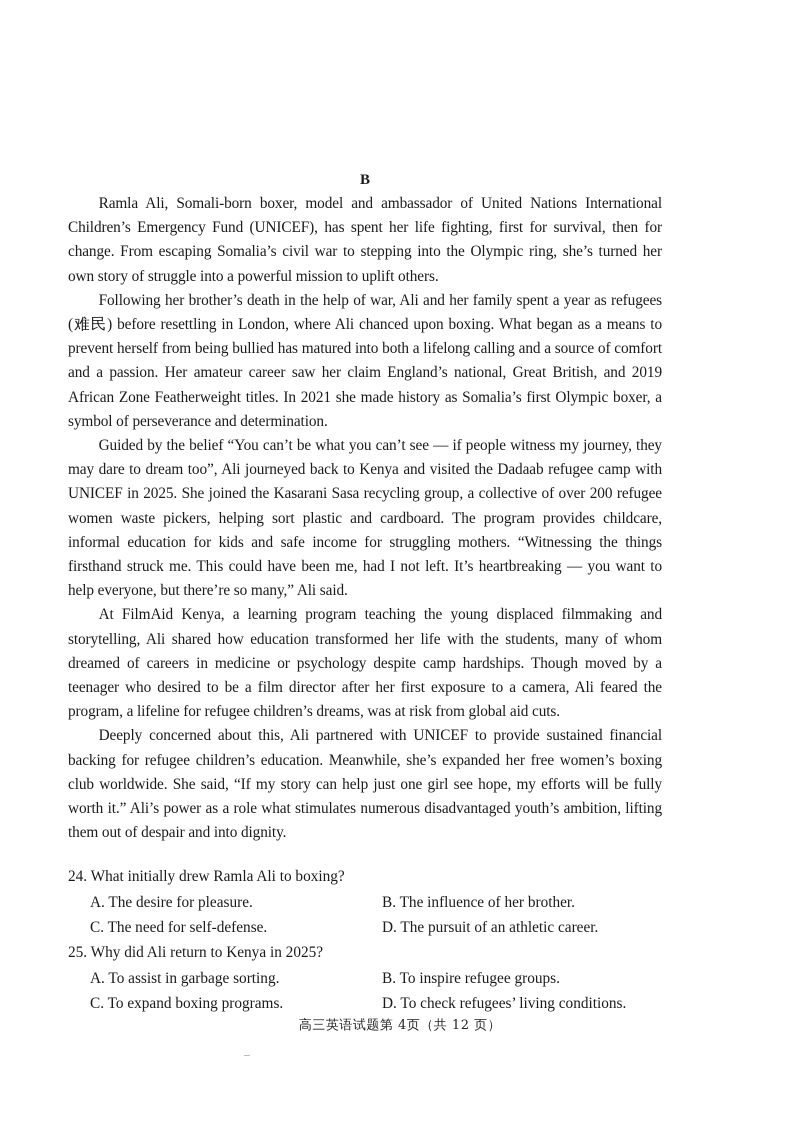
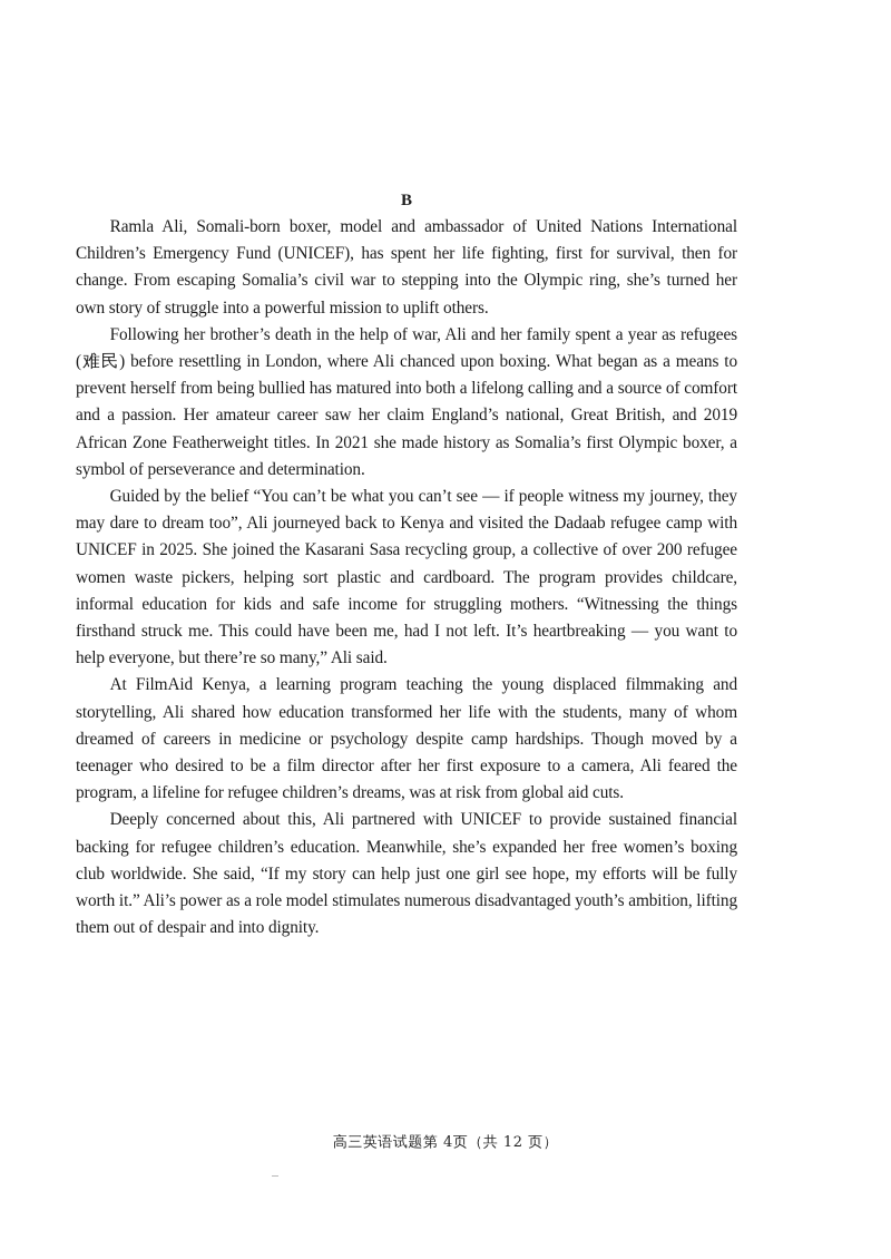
  B
  Ramla Ali, Somali-born boxer, model and ambassador of United Nations International Children’s Emergency Fund (UNICEF), has spent her life fighting, first for survival, then for change. From escaping Somalia’s civil war to stepping into the Olympic ring, she’s turned her own story of struggle into a powerful mission to uplift others.
  Following her brother’s death in the help of war, Ali and her family spent a year as refugees (难民) before resettling in London, where Ali chanced upon boxing. What began as a means to prevent herself from being bullied has matured into both a lifelong calling and a source of comfort and a passion. Her amateur career saw her claim England’s national, Great British, and 2019 African Zone Featherweight titles. In 2021 she made history as Somalia’s first Olympic boxer, a symbol of perseverance and determination.
  Guided by the belief “You can’t be what you can’t see — if people witness my journey, they may dare to dream too”, Ali journeyed back to Kenya and visited the Dadaab refugee camp with UNICEF in 2025. She joined the Kasarani Sasa recycling group, a collective of over 200 refugee women waste pickers, helping sort plastic and cardboard. The program provides childcare, informal education for kids and safe income for struggling mothers. “Witnessing the things firsthand struck me. This could have been me, had I not left. It’s heartbreaking — you want to help everyone, but there’re so many,” Ali said.
  At FilmAid Kenya, a learning program teaching the young displaced filmmaking and storytelling, Ali shared how education transformed her life with the students, many of whom dreamed of careers in medicine or psychology despite camp hardships. Though moved by a teenager who desired to be a film director after her first exposure to a camera, Ali feared the program, a lifeline for refugee children’s dreams, was at risk from global aid cuts.
- Deeply concerned about this, Ali partnered with UNICEF to provide sustained financial backing for refugee children’s education. Meanwhile, she’s expanded her free women’s boxing club worldwide. She said, “If my story can help just one girl see hope, my efforts will be fully worth it.” Ali’s power as a role what stimulates numerous disadvantaged youth’s ambition, lifting them out of despair and into dignity.
+ Deeply concerned about this, Ali partnered with UNICEF to provide sustained financial backing for refugee children’s education. Meanwhile, she’s expanded her free women’s boxing club worldwide. She said, “If my story can help just one girl see hope, my efforts will be fully worth it.” Ali’s power as a role model stimulates numerous disadvantaged youth’s ambition, lifting them out of despair and into dignity.
- 24. What initially drew Ramla Ali to boxing?
- A. The desire for pleasure.
- B. The influence of her brother.
- C. The need for self-defense.
- D. The pursuit of an athletic career.
- 25. Why did Ali return to Kenya in 2025?
- A. To assist in garbage sorting.
- B. To inspire refugee groups.
- C. To expand boxing programs.
- D. To check refugees’ living conditions.
  高三英语试题第 4页（共 12 页）
